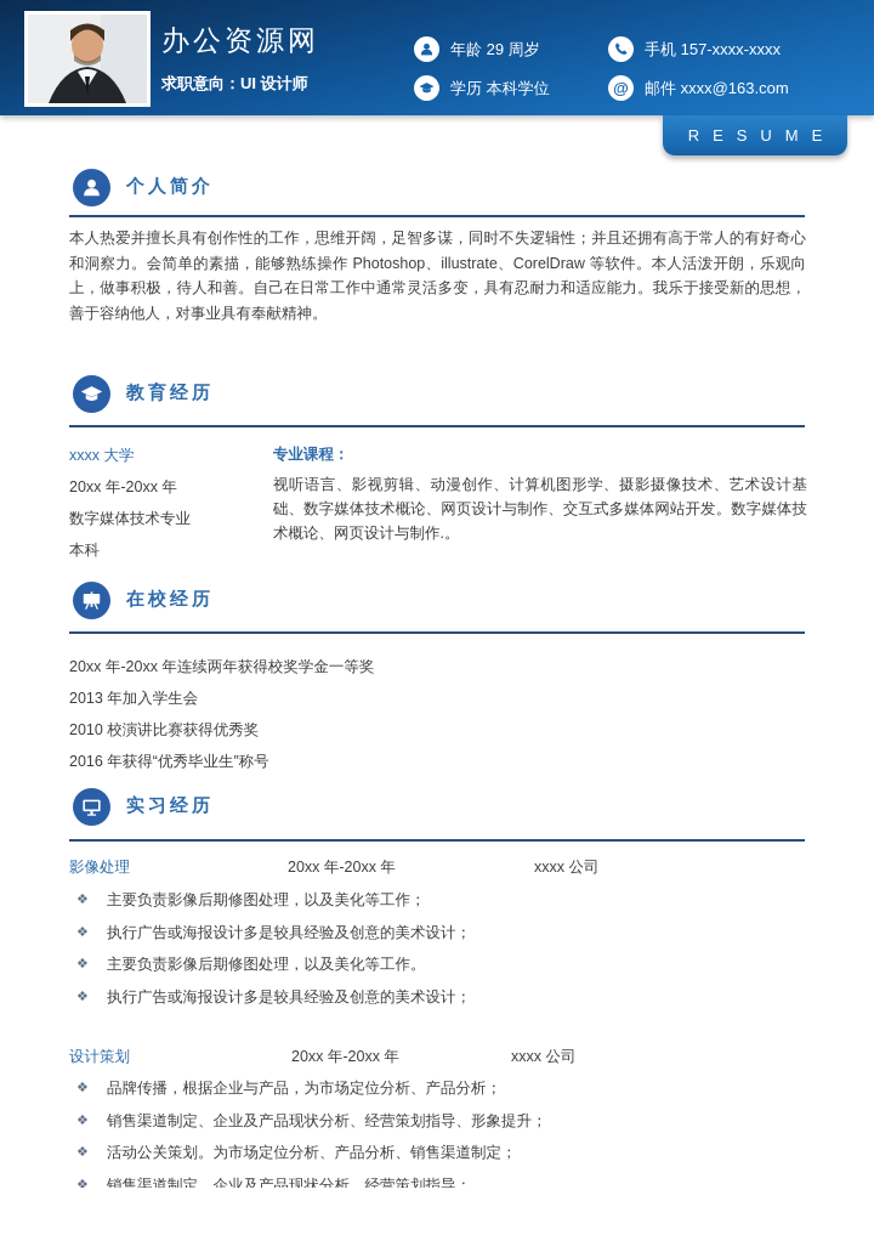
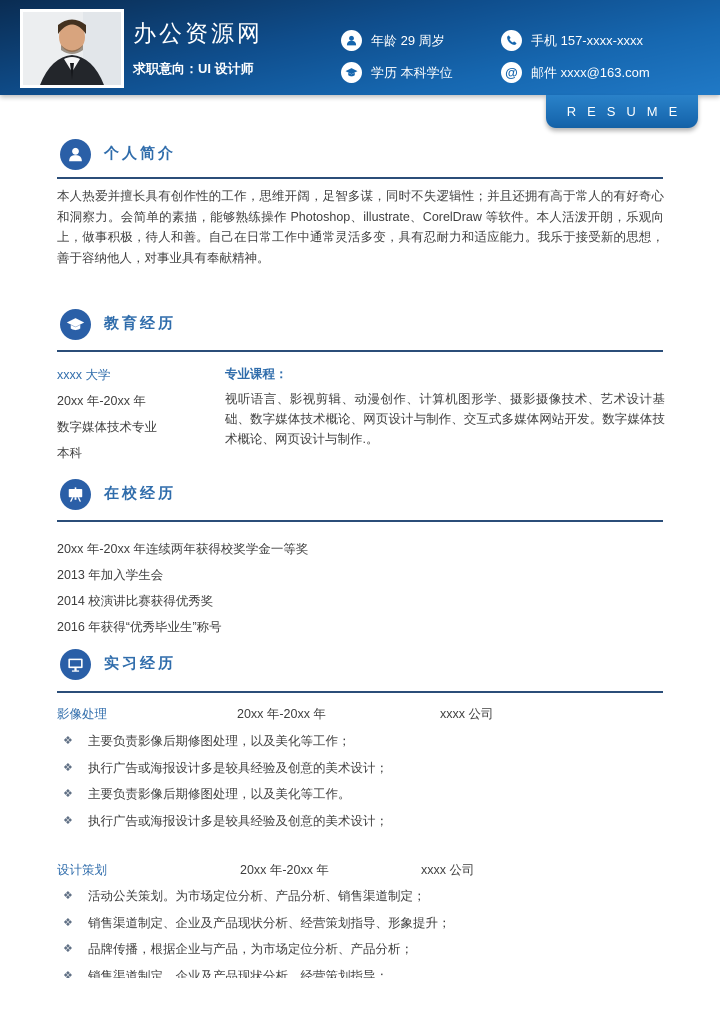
  办公资源网
  求职意向：UI 设计师
  年龄 29 周岁
  学历 本科学位
  手机 157-xxxx-xxxx
  @
  邮件 xxxx@163.com
  RESUME
  个人简介
  本人热爱并擅长具有创作性的工作，思维开阔，足智多谋，同时不失逻辑性；并且还拥有高于常人的有好奇心和洞察力。会简单的素描，能够熟练操作 Photoshop、illustrate、CorelDraw 等软件。本人活泼开朗，乐观向上，做事积极，待人和善。自己在日常工作中通常灵活多变，具有忍耐力和适应能力。我乐于接受新的思想，善于容纳他人，对事业具有奉献精神。
  教育经历
  xxxx 大学
  20xx 年-20xx 年
  数字媒体技术专业
  本科
  专业课程：
  视听语言、影视剪辑、动漫创作、计算机图形学、摄影摄像技术、艺术设计基础、数字媒体技术概论、网页设计与制作、交互式多媒体网站开发。数字媒体技术概论、网页设计与制作.。
  在校经历
  20xx 年-20xx 年连续两年获得校奖学金一等奖
  2013 年加入学生会
- 2010 校演讲比赛获得优秀奖
+ 2014 校演讲比赛获得优秀奖
  2016 年获得“优秀毕业生”称号
  实习经历
  影像处理
  20xx 年-20xx 年
  xxxx 公司
  ❖
  主要负责影像后期修图处理，以及美化等工作；
  ❖
  执行广告或海报设计多是较具经验及创意的美术设计；
  ❖
  主要负责影像后期修图处理，以及美化等工作。
  ❖
  执行广告或海报设计多是较具经验及创意的美术设计；
  设计策划
  20xx 年-20xx 年
  xxxx 公司
  ❖
- 品牌传播，根据企业与产品，为市场定位分析、产品分析；
+ 活动公关策划。为市场定位分析、产品分析、销售渠道制定；
  ❖
  销售渠道制定、企业及产品现状分析、经营策划指导、形象提升；
  ❖
- 活动公关策划。为市场定位分析、产品分析、销售渠道制定；
+ 品牌传播，根据企业与产品，为市场定位分析、产品分析；
  ❖
  销售渠道制定、企业及产品现状分析、经营策划指导；
